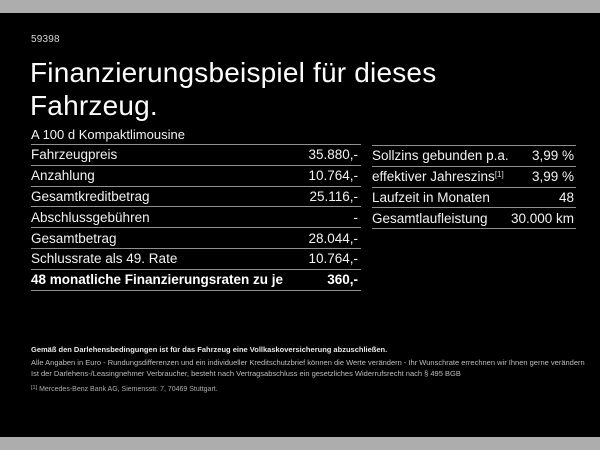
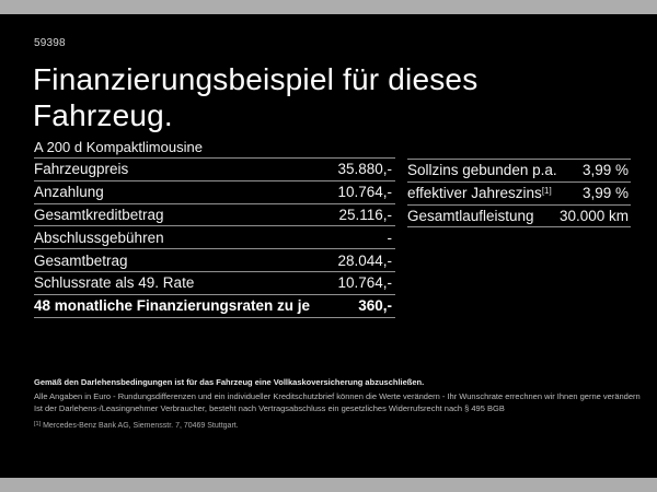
  59398
  Finanzierungsbeispiel für dieses
  Fahrzeug.
- A 100 d Kompaktlimousine
+ A 200 d Kompaktlimousine
  Fahrzeugpreis
  35.880,-
  Anzahlung
  10.764,-
  Gesamtkreditbetrag
  25.116,-
  Abschlussgebühren
  -
  Gesamtbetrag
  28.044,-
  Schlussrate als 49. Rate
  10.764,-
  48 monatliche Finanzierungsraten zu je
  360,-
  Sollzins gebunden p.a.
  3,99 %
  effektiver Jahreszins[1]
  3,99 %
- Laufzeit in Monaten
- 48
  Gesamtlaufleistung
  30.000 km
  Gemäß den Darlehensbedingungen ist für das Fahrzeug eine Vollkaskoversicherung abzuschließen.
  Alle Angaben in Euro - Rundungsdifferenzen und ein individueller Kreditschutzbrief können die Werte verändern - Ihr Wunschrate errechnen wir Ihnen gerne verändern
  Ist der Darlehens-/Leasingnehmer Verbraucher, besteht nach Vertragsabschluss ein gesetzliches Widerrufsrecht nach § 495 BGB
